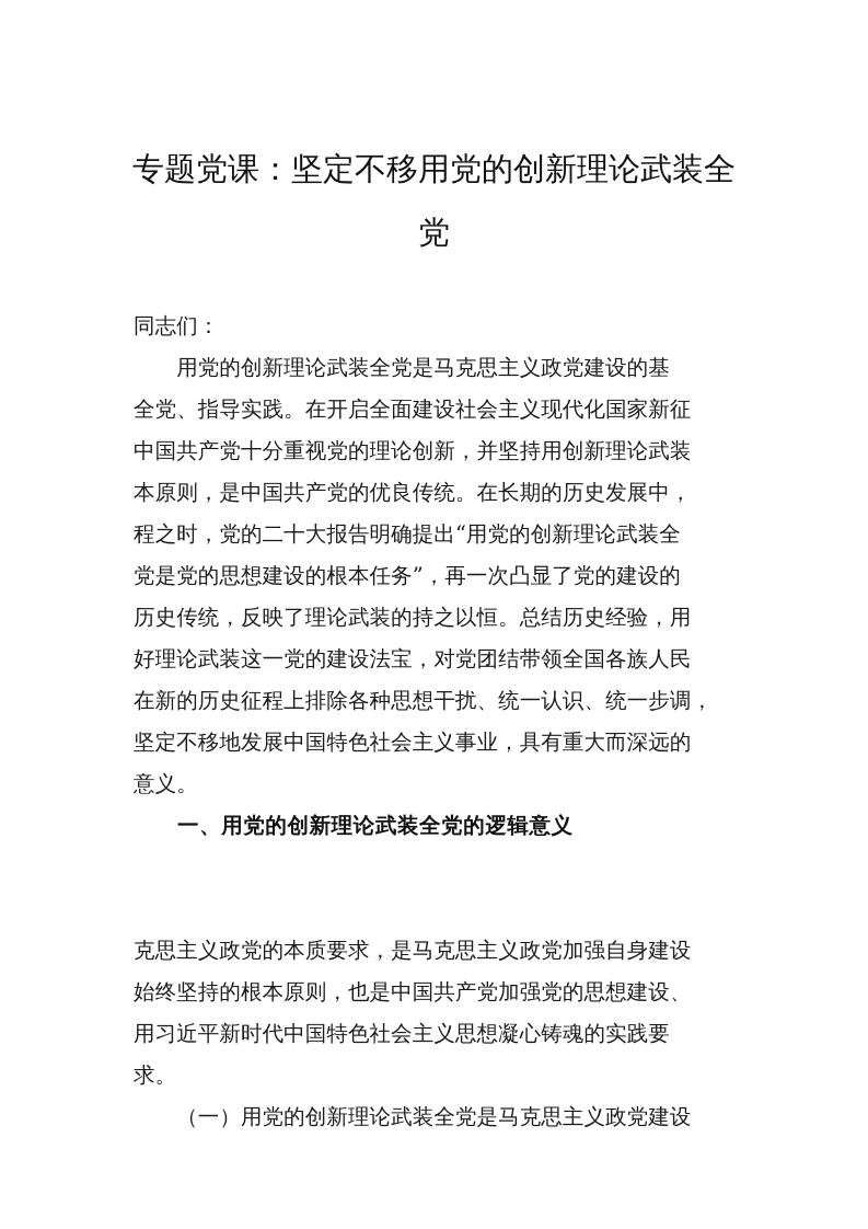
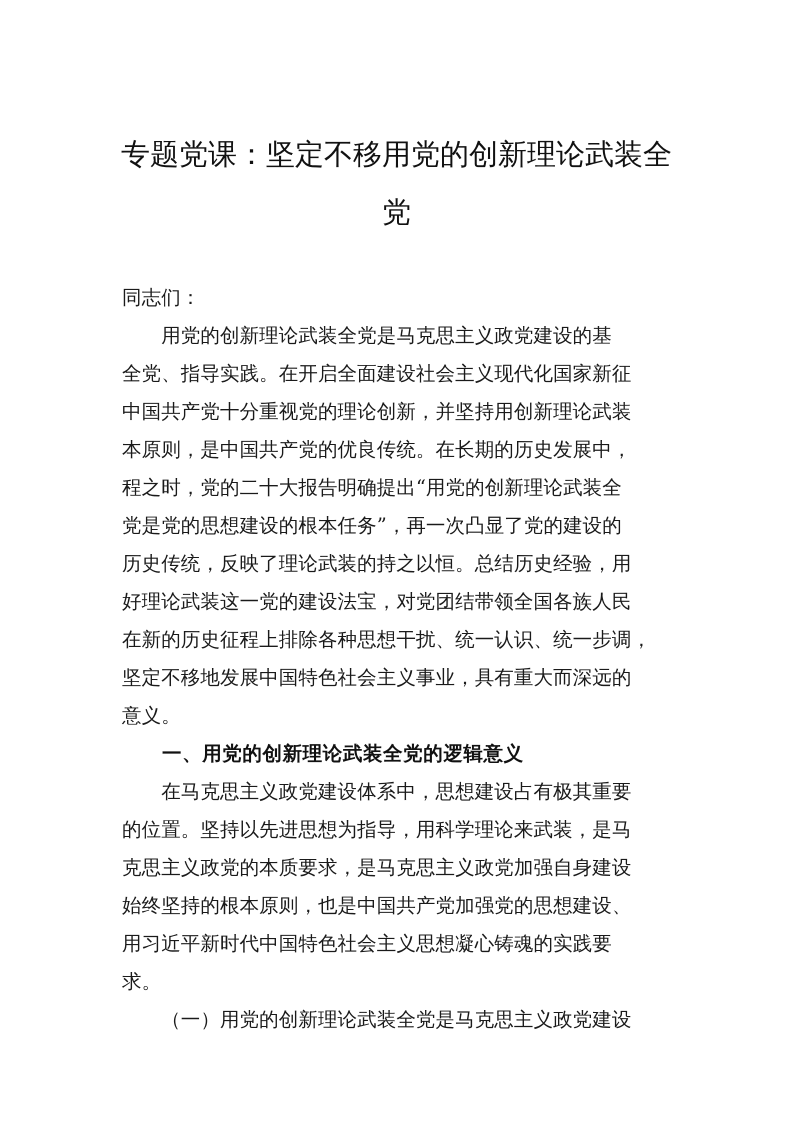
  专题党课：坚定不移用党的创新理论武装全
  党
  同志们：
  用党的创新理论武装全党是马克思主义政党建设的基
  全党、指导实践。在开启全面建设社会主义现代化国家新征
  中国共产党十分重视党的理论创新，并坚持用创新理论武装
  本原则，是中国共产党的优良传统。在长期的历史发展中，
  程之时，党的二十大报告明确提出“用党的创新理论武装全
  党是党的思想建设的根本任务”，再一次凸显了党的建设的
  历史传统，反映了理论武装的持之以恒。总结历史经验，用
  好理论武装这一党的建设法宝，对党团结带领全国各族人民
  在新的历史征程上排除各种思想干扰、统一认识、统一步调，
  坚定不移地发展中国特色社会主义事业，具有重大而深远的
  意义。
  一、用党的创新理论武装全党的逻辑意义
+ 在马克思主义政党建设体系中，思想建设占有极其重要
+ 的位置。坚持以先进思想为指导，用科学理论来武装，是马
  克思主义政党的本质要求，是马克思主义政党加强自身建设
  始终坚持的根本原则，也是中国共产党加强党的思想建设、
  用习近平新时代中国特色社会主义思想凝心铸魂的实践要
  求。
  （一）用党的创新理论武装全党是马克思主义政党建设
